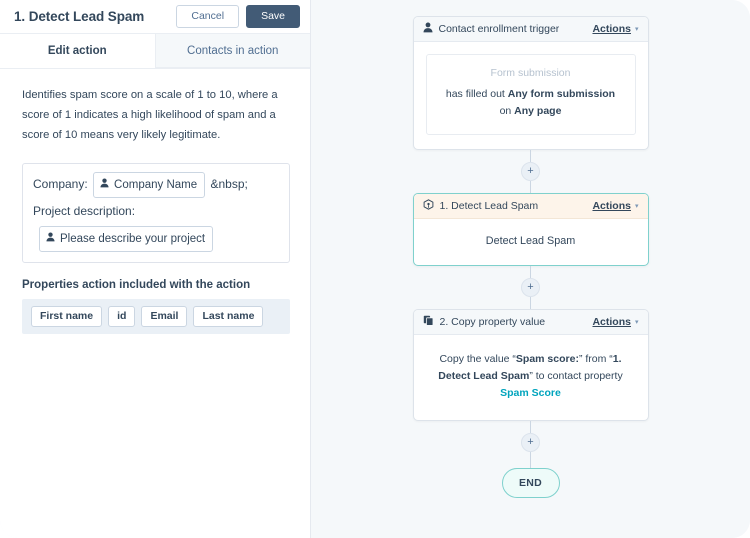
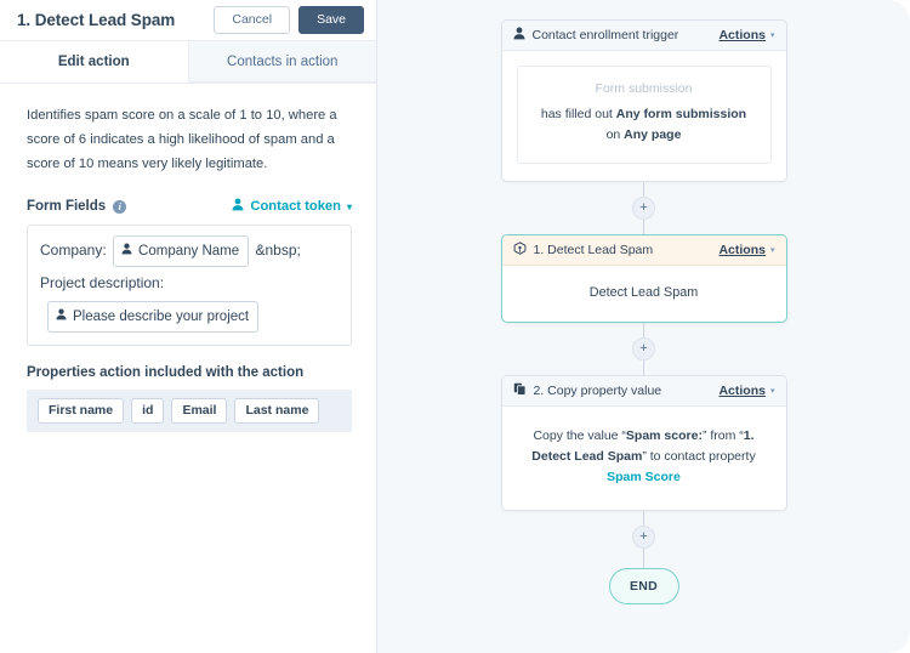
  1. Detect Lead Spam
  Cancel
  Save
  Edit action
  Contacts in action
- Identifies spam score on a scale of 1 to 10, where a score of 1 indicates a high likelihood of spam and a score of 10 means very likely legitimate.
+ Identifies spam score on a scale of 1 to 10, where a score of 6 indicates a high likelihood of spam and a score of 10 means very likely legitimate.
+ Form Fields
+ i
+ Contact token
+ ▾
  Company:
  Company Name
  &nbsp;
  Project description:
  Please describe your project
  Properties action included with the action
  First name
  id
  Email
  Last name
  Contact enrollment trigger
  Actions
  Form submission
  has filled out Any form submission
  on Any page
  +
  1. Detect Lead Spam
  Actions
  Detect Lead Spam
  +
  2. Copy property value
  Actions
  Copy the value “Spam score:” from “1. Detect Lead Spam” to contact property Spam Score
  +
  END
